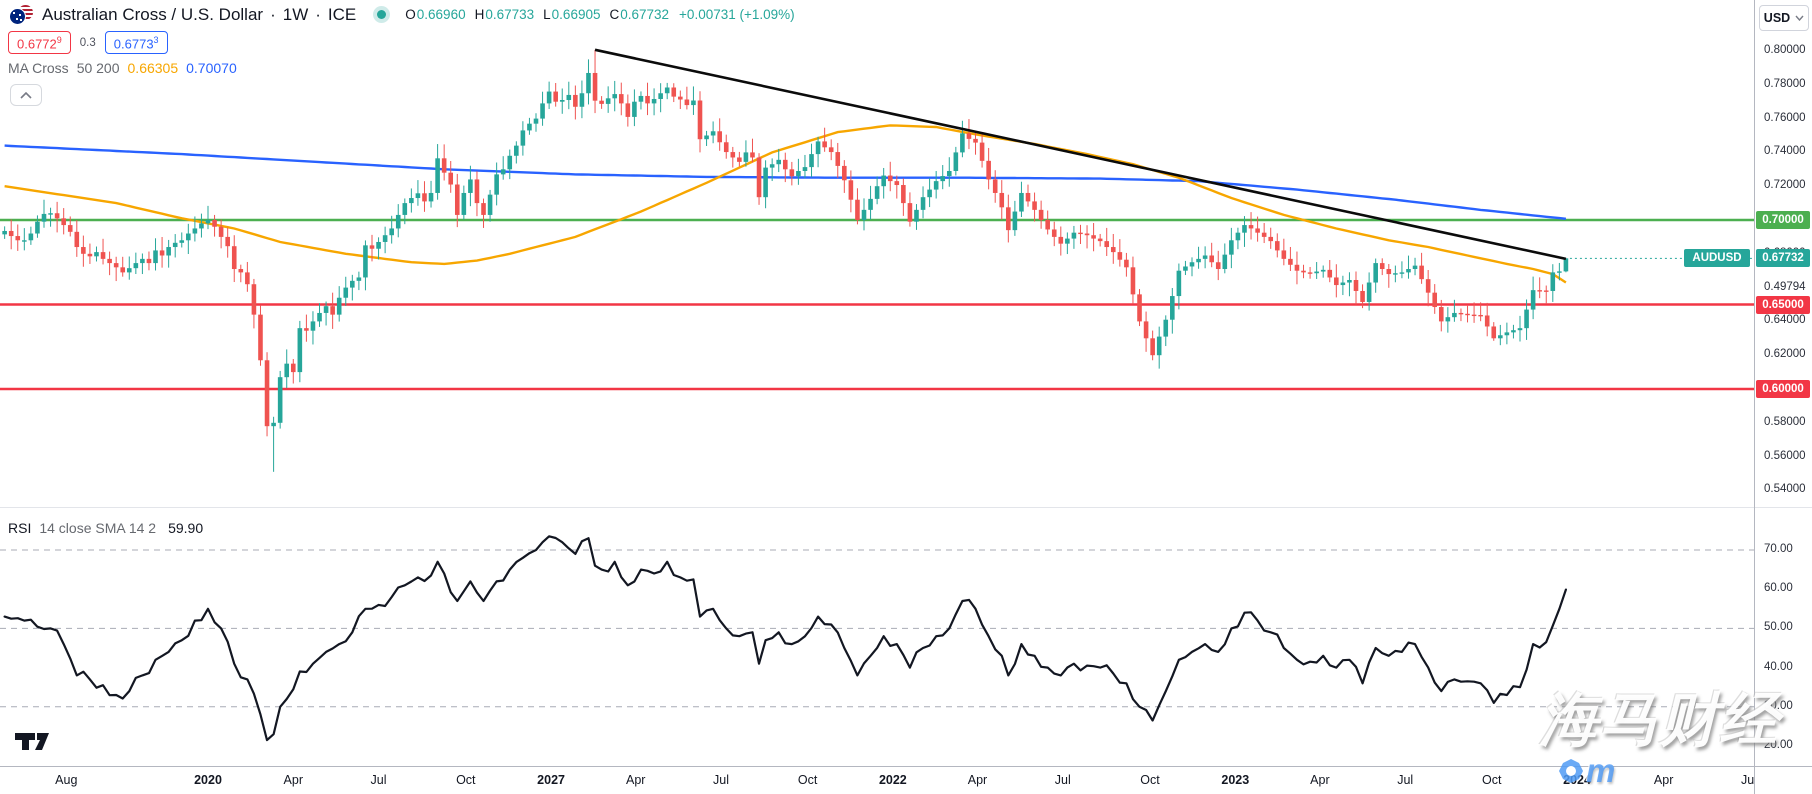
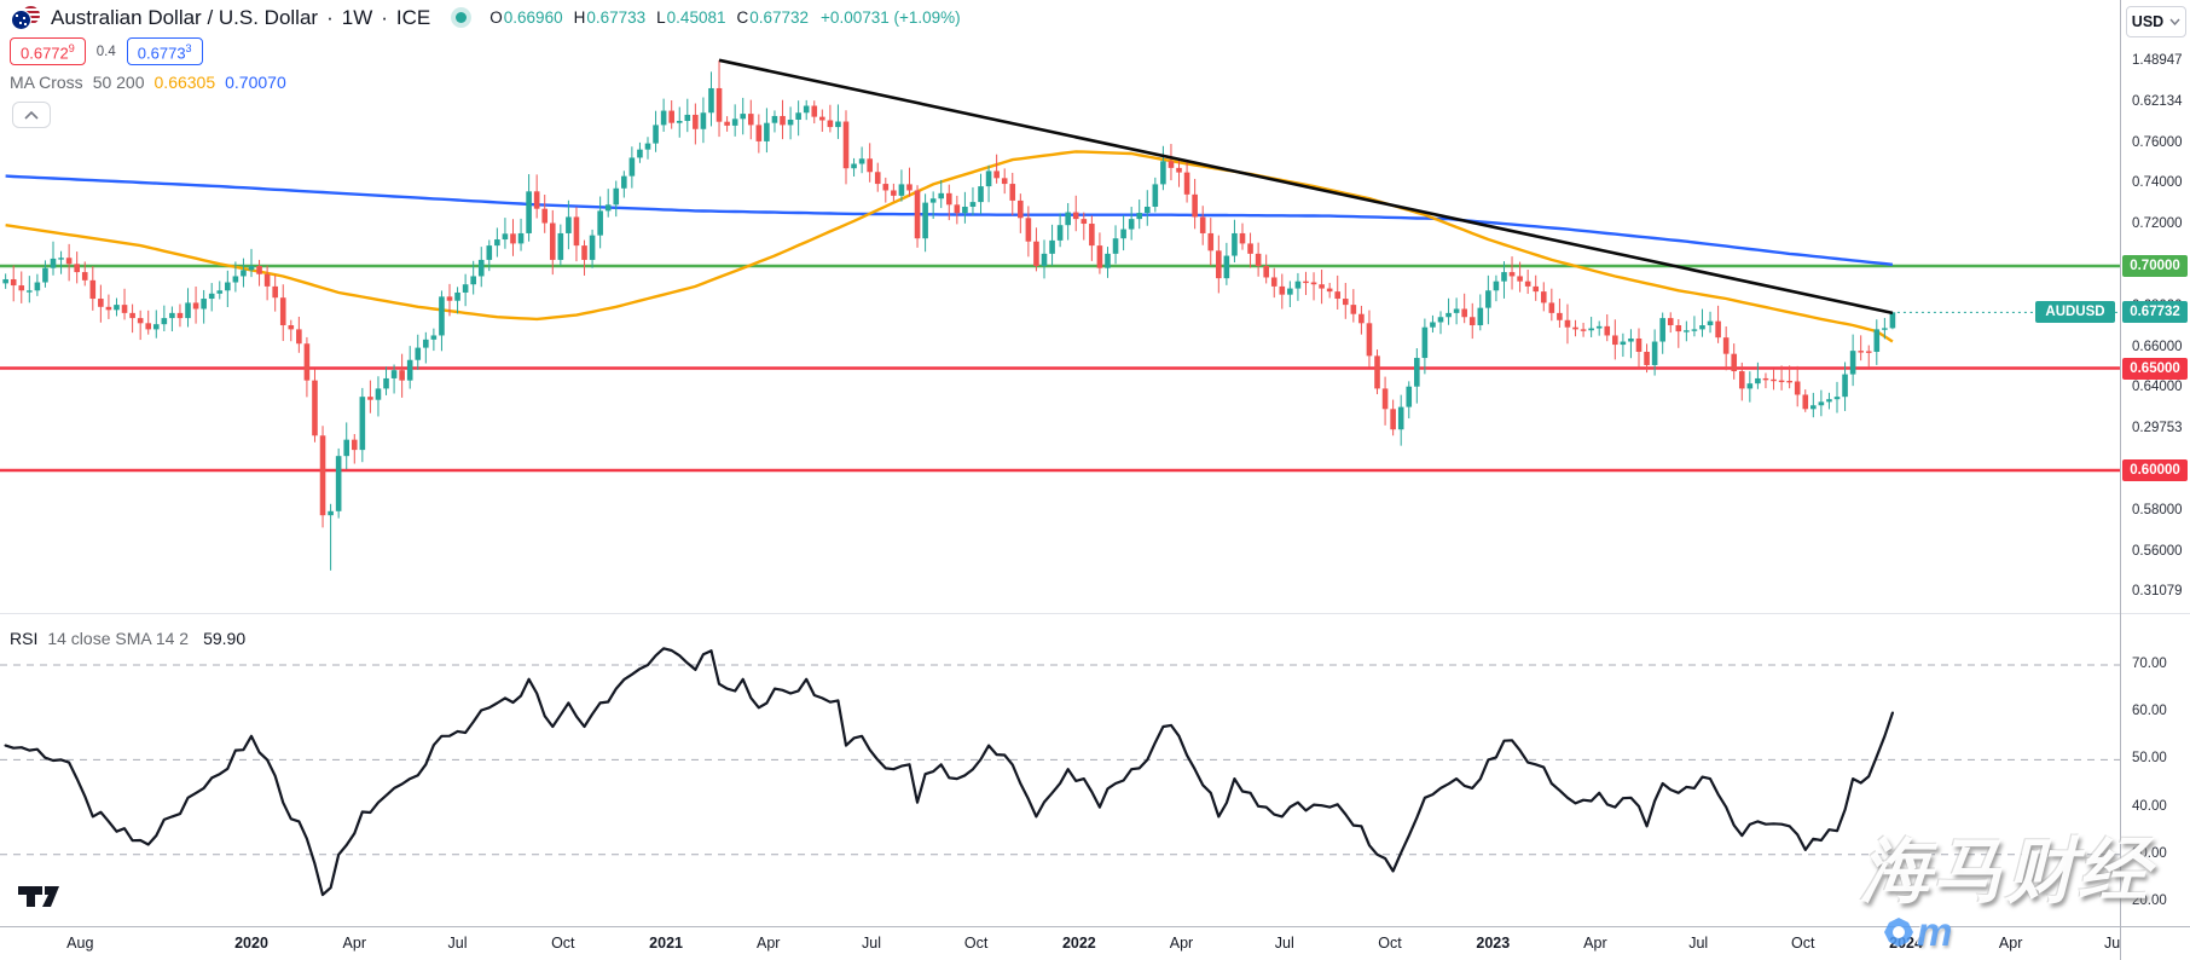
- Australian Cross / U.S. Dollar
+ Australian Dollar / U.S. Dollar
  ·
  1W
  ·
  ICE
  O
  0.66960
  H
  0.67733
  L
- 0.66905
+ 0.45081
  C
  0.67732
  +0.00731 (+1.09%)
  0.67729
- 0.3
+ 0.4
  0.67733
  MA Cross
  50 200
  0.66305
  0.70070
  RSI
  14 close SMA 14 2
  59.90
- 0.80000
+ 1.48947
- 0.78000
+ 0.62134
  0.76000
  0.74000
  0.72000
- 0.49794
+ 0.66000
  0.64000
- 0.62000
+ 0.29753
  0.58000
  0.56000
- 0.54000
+ 0.31079
  0.70000
  0.65000
  0.60000
  0.67732
  70.00
  60.00
  50.00
  40.00
  30.00
  20.00
  Aug
  2020
  Apr
  Jul
  Oct
- 2027
+ 2021
  Apr
  Jul
  Oct
  2022
  Apr
  Jul
  Oct
  2023
  Apr
  Jul
  Oct
  2024
  Apr
  USD
  海马财经
  m
  AUDUSD
